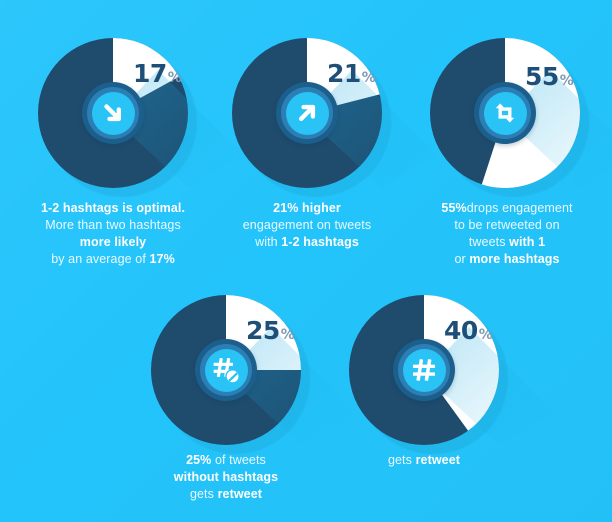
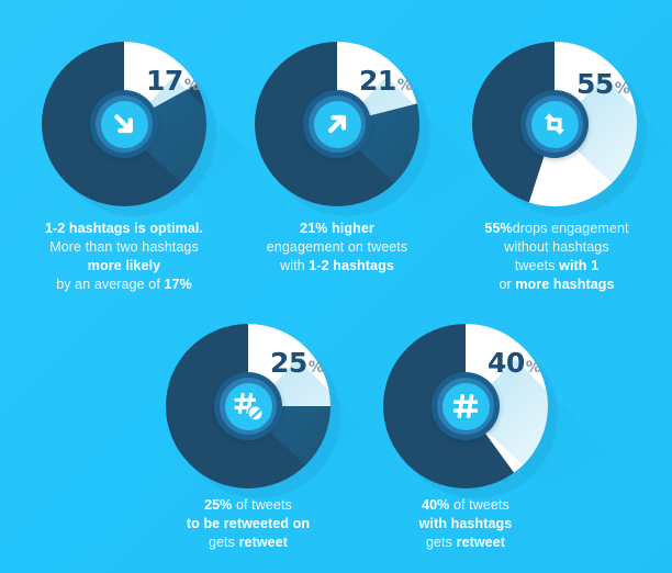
  17
  %
  1-2 hashtags is optimal.
  More than two hashtags
  more likely
  by an average of 17%
  21
  %
  21% higher
  engagement on tweets
  with 1-2 hashtags
  55
  %
  55%drops engagement
- to be retweeted on
+ without hashtags
  tweets with 1
  or more hashtags
  25
  %
  25% of tweets
- without hashtags
+ to be retweeted on
  gets retweet
  40
  %
+ 40% of tweets
+ with hashtags
  gets retweet
